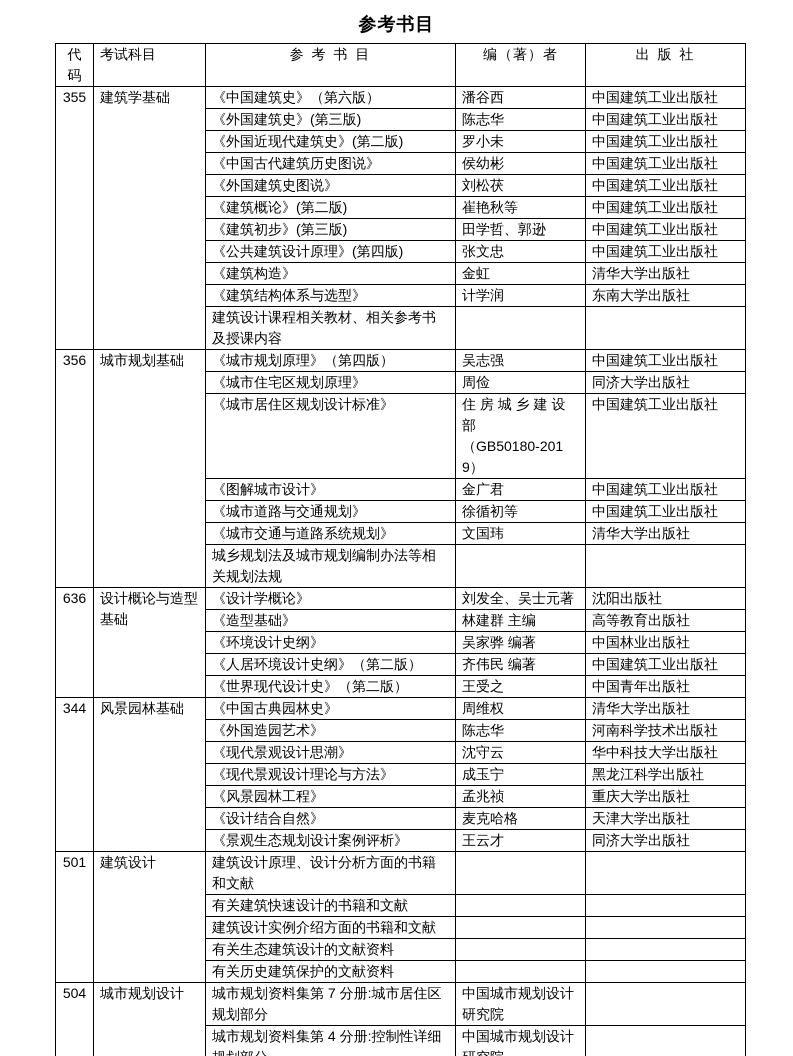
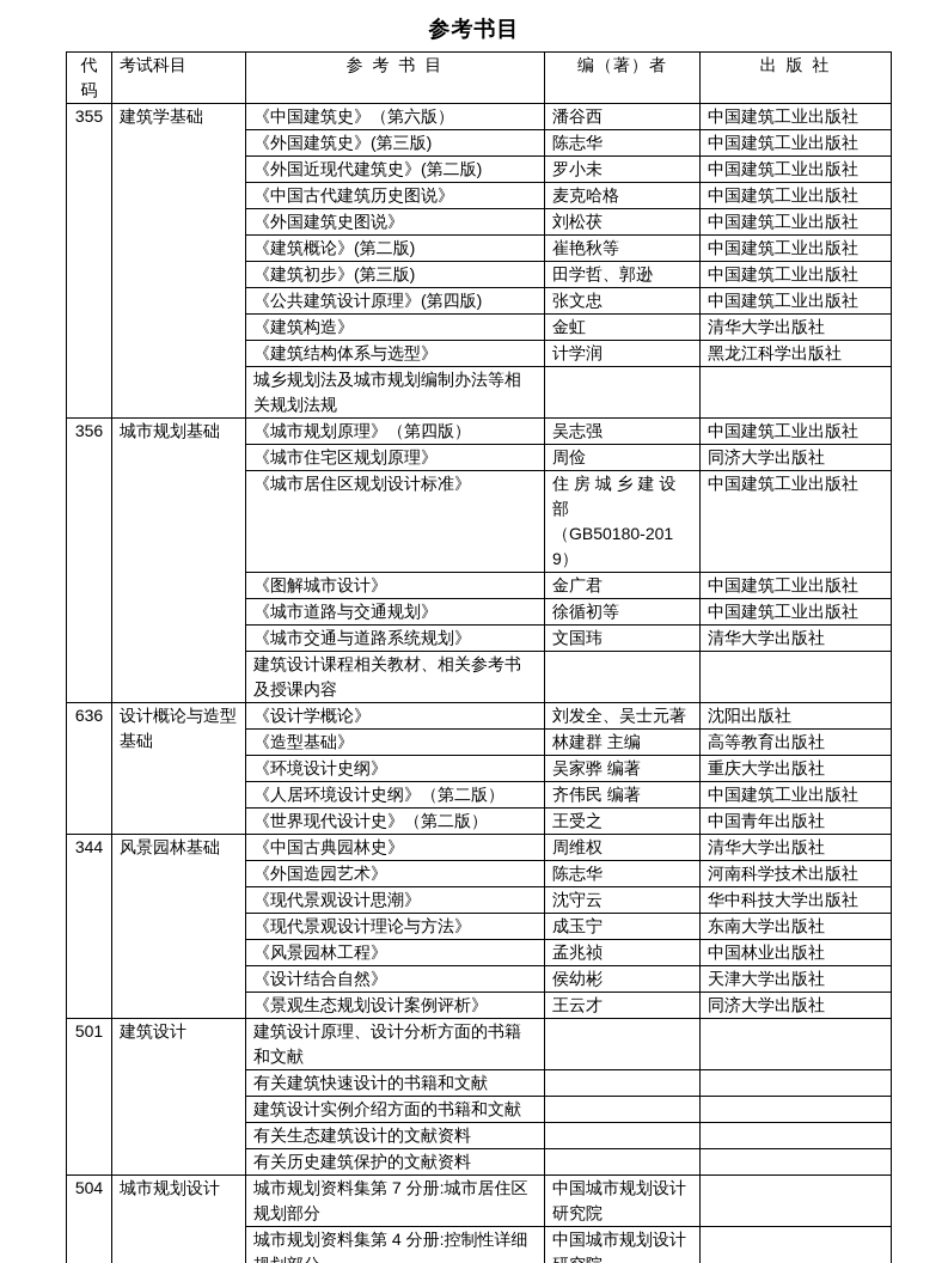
  参考书目
  代码	考试科目	参 考 书 目	编（著）者	出 版 社
  355	建筑学基础	《中国建筑史》（第六版）	潘谷西	中国建筑工业出版社
  《外国建筑史》(第三版)	陈志华	中国建筑工业出版社
  《外国近现代建筑史》(第二版)	罗小未	中国建筑工业出版社
- 《中国古代建筑历史图说》	侯幼彬	中国建筑工业出版社
+ 《中国古代建筑历史图说》	麦克哈格	中国建筑工业出版社
  《外国建筑史图说》	刘松茯	中国建筑工业出版社
  《建筑概论》(第二版)	崔艳秋等	中国建筑工业出版社
  《建筑初步》(第三版)	田学哲、郭逊	中国建筑工业出版社
  《公共建筑设计原理》(第四版)	张文忠	中国建筑工业出版社
  《建筑构造》	金虹	清华大学出版社
- 《建筑结构体系与选型》	计学润	东南大学出版社
+ 《建筑结构体系与选型》	计学润	黑龙江科学出版社
- 建筑设计课程相关教材、相关参考书及授课内容
+ 城乡规划法及城市规划编制办法等相关规划法规
  356	城市规划基础	《城市规划原理》（第四版）	吴志强	中国建筑工业出版社
  《城市住宅区规划原理》	周俭	同济大学出版社
  《城市居住区规划设计标准》	住 房 城 乡 建 设 部 （GB50180-2019）	中国建筑工业出版社
  《图解城市设计》	金广君	中国建筑工业出版社
  《城市道路与交通规划》	徐循初等	中国建筑工业出版社
  《城市交通与道路系统规划》	文国玮	清华大学出版社
- 城乡规划法及城市规划编制办法等相关规划法规
+ 建筑设计课程相关教材、相关参考书及授课内容
  636	设计概论与造型基础	《设计学概论》	刘发全、吴士元著	沈阳出版社
  《造型基础》	林建群 主编	高等教育出版社
- 《环境设计史纲》	吴家骅 编著	中国林业出版社
+ 《环境设计史纲》	吴家骅 编著	重庆大学出版社
  《人居环境设计史纲》（第二版）	齐伟民 编著	中国建筑工业出版社
  《世界现代设计史》（第二版）	王受之	中国青年出版社
  344	风景园林基础	《中国古典园林史》	周维权	清华大学出版社
  《外国造园艺术》	陈志华	河南科学技术出版社
  《现代景观设计思潮》	沈守云	华中科技大学出版社
- 《现代景观设计理论与方法》	成玉宁	黑龙江科学出版社
+ 《现代景观设计理论与方法》	成玉宁	东南大学出版社
- 《风景园林工程》	孟兆祯	重庆大学出版社
+ 《风景园林工程》	孟兆祯	中国林业出版社
- 《设计结合自然》	麦克哈格	天津大学出版社
+ 《设计结合自然》	侯幼彬	天津大学出版社
  《景观生态规划设计案例评析》	王云才	同济大学出版社
  501	建筑设计	建筑设计原理、设计分析方面的书籍和文献
  有关建筑快速设计的书籍和文献
  建筑设计实例介绍方面的书籍和文献
  有关生态建筑设计的文献资料
  有关历史建筑保护的文献资料
  504	城市规划设计	城市规划资料集第 7 分册:城市居住区规划部分	中国城市规划设计研究院
  城市规划资料集第 4 分册:控制性详细	中国城市规划设计
